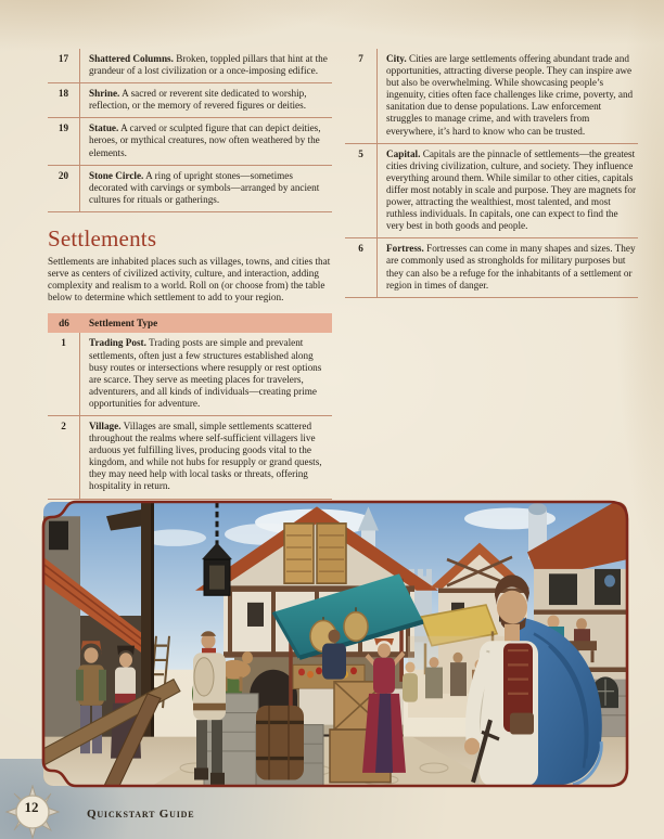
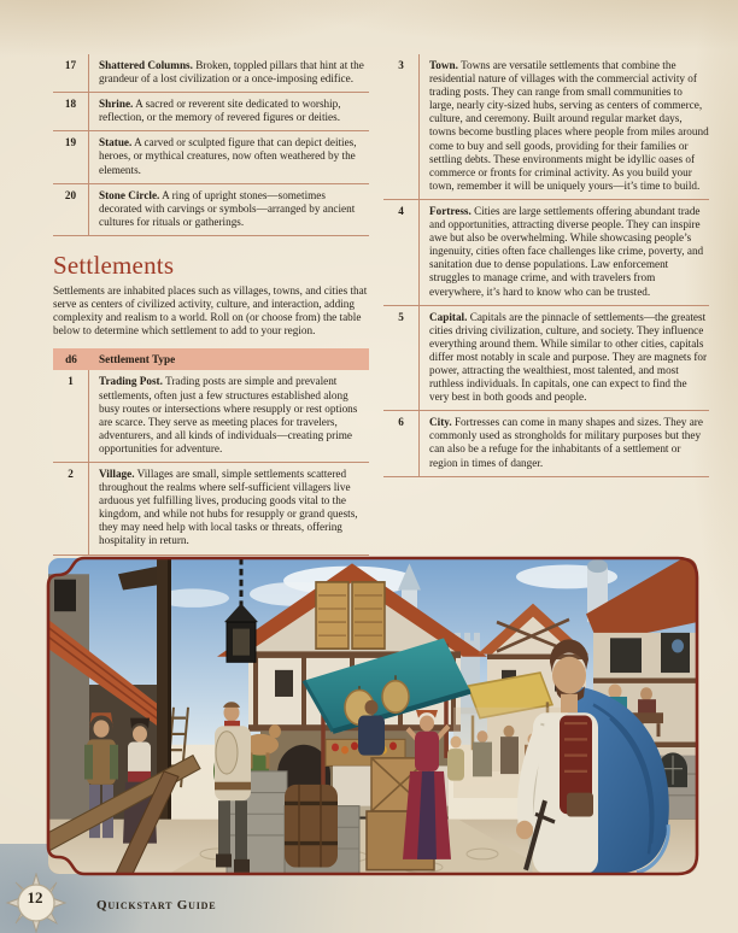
  17
  Shattered Columns. Broken, toppled pillars that hint at the grandeur of a lost civilization or a once-imposing edifice.
  18
  Shrine. A sacred or reverent site dedicated to worship, reflection, or the memory of revered figures or deities.
  19
  Statue. A carved or sculpted figure that can depict deities, heroes, or mythical creatures, now often weathered by the elements.
  20
  Stone Circle. A ring of upright stones—sometimes decorated with carvings or symbols—arranged by ancient cultures for rituals or gatherings.
  Settlements
  Settlements are inhabited places such as villages, towns, and cities that serve as centers of civilized activity, culture, and interaction, adding complexity and realism to a world. Roll on (or choose from) the table below to determine which settlement to add to your region.
  d6
  Settlement Type
  1
  Trading Post. Trading posts are simple and prevalent settlements, often just a few structures established along busy routes or intersections where resupply or rest options are scarce. They serve as meeting places for travelers, adventurers, and all kinds of individuals—creating prime opportunities for adventure.
  2
  Village. Villages are small, simple settlements scattered throughout the realms where self-sufficient villagers live arduous yet fulfilling lives, producing goods vital to the kingdom, and while not hubs for resupply or grand quests, they may need help with local tasks or threats, offering hospitality in return.
+ 3
+ Town. Towns are versatile settlements that combine the residential nature of villages with the commercial activity of trading posts. They can range from small communities to large, nearly city-sized hubs, serving as centers of commerce, culture, and ceremony. Built around regular market days, towns become bustling places where people from miles around come to buy and sell goods, providing for their families or settling debts. These environments might be idyllic oases of commerce or fronts for criminal activity. As you build your town, remember it will be uniquely yours—it’s time to build.
- 7
+ 4
- City. Cities are large settlements offering abundant trade and opportunities, attracting diverse people. They can inspire awe but also be overwhelming. While showcasing people’s ingenuity, cities often face challenges like crime, poverty, and sanitation due to dense populations. Law enforcement struggles to manage crime, and with travelers from everywhere, it’s hard to know who can be trusted.
+ Fortress. Cities are large settlements offering abundant trade and opportunities, attracting diverse people. They can inspire awe but also be overwhelming. While showcasing people’s ingenuity, cities often face challenges like crime, poverty, and sanitation due to dense populations. Law enforcement struggles to manage crime, and with travelers from everywhere, it’s hard to know who can be trusted.
  5
  Capital. Capitals are the pinnacle of settlements—the greatest cities driving civilization, culture, and society. They influence everything around them. While similar to other cities, capitals differ most notably in scale and purpose. They are magnets for power, attracting the wealthiest, most talented, and most ruthless individuals. In capitals, one can expect to find the very best in both goods and people.
  6
- Fortress. Fortresses can come in many shapes and sizes. They are commonly used as strongholds for military purposes but they can also be a refuge for the inhabitants of a settlement or region in times of danger.
+ City. Fortresses can come in many shapes and sizes. They are commonly used as strongholds for military purposes but they can also be a refuge for the inhabitants of a settlement or region in times of danger.
  12
  Quickstart Guide
